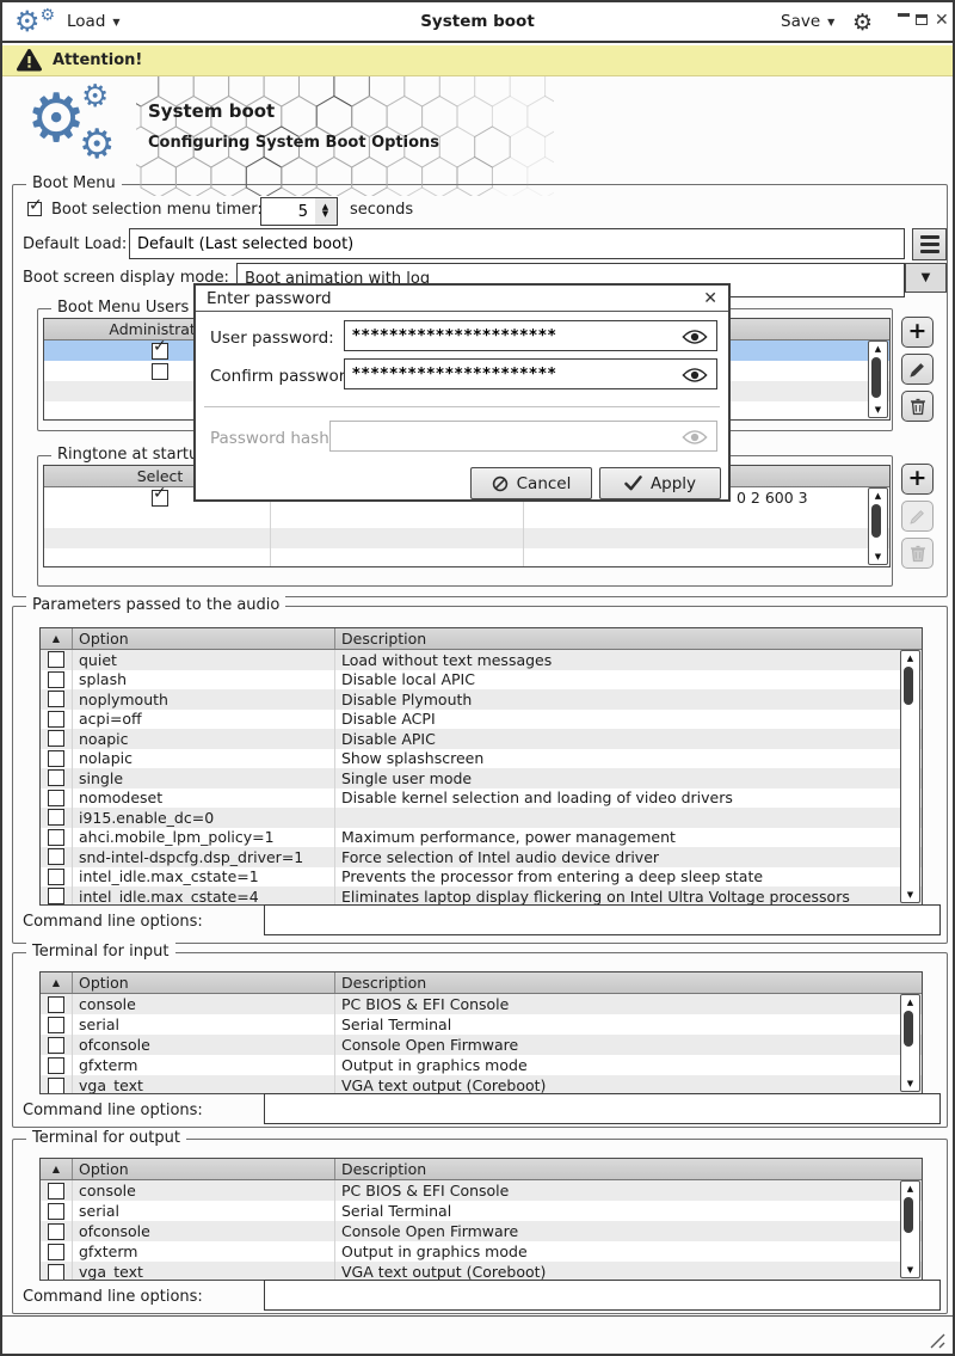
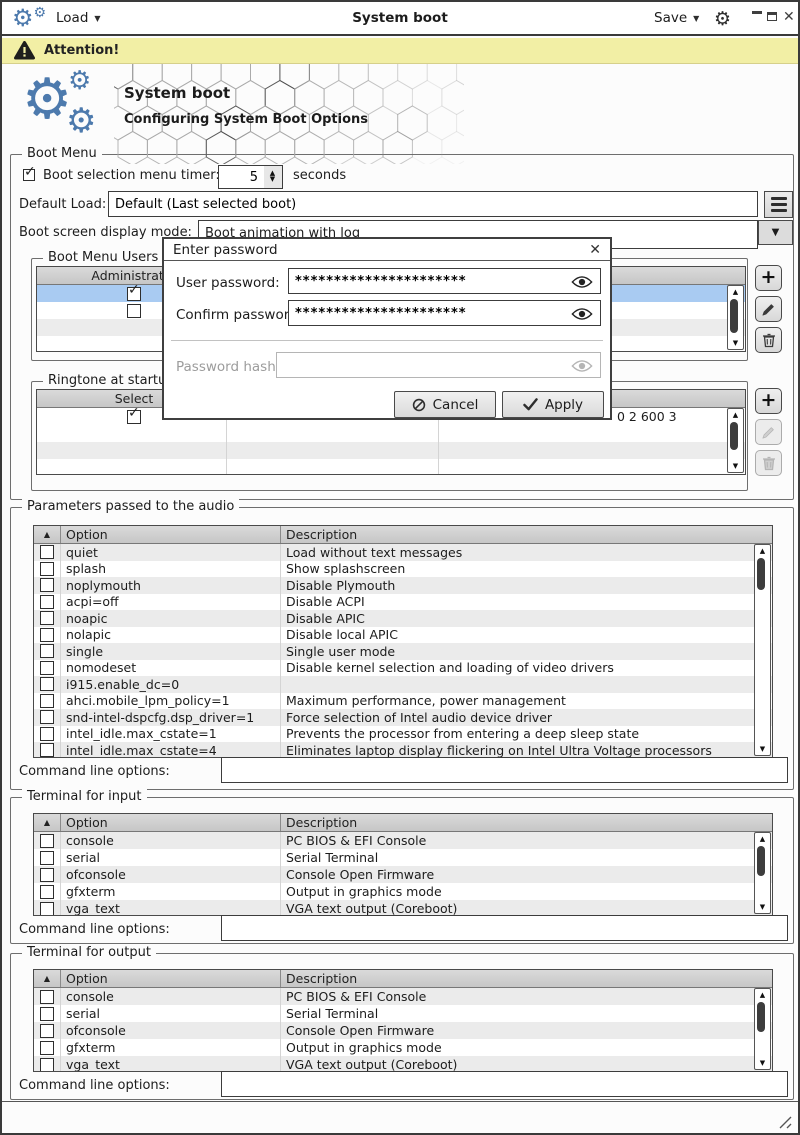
  ⚙⚙
  Load
  ▼
  System boot
  Save
  ▼
  ⚙
  ✕
  Attention!
  ⚙
  ⚙
  ⚙
  System boot
  Configuring System Boot Options
  Boot Menu
  ✓
  Boot selection menu timer
  5
  ▲
  ▼
  seconds
  Default Load:
  Default (Last selected boot)
  Boot screen display mode:
  Boot animation with log
  ▼
  Boot Menu Users
  Administra
  ✓
  ▲
  ▼
  +
  Ringtone at start
  Select
  ✓
  0 2 600 3
  ▲
  ▼
  +
  Parameters passed to the audio
  ▲
  Option
  Description
  quiet
  Load without text messages
  splash
- Disable local APIC
+ Show splashscreen
  noplymouth
  Disable Plymouth
  acpi=off
  Disable ACPI
  noapic
  Disable APIC
  nolapic
- Show splashscreen
+ Disable local APIC
  single
  Single user mode
  nomodeset
  Disable kernel selection and loading of video drivers
  i915.enable_dc=0
  ahci.mobile_lpm_policy=1
  Maximum performance, power management
  snd-intel-dspcfg.dsp_driver=1
  Force selection of Intel audio device driver
  intel_idle.max_cstate=1
  Prevents the processor from entering a deep sleep state
  intel_idle.max_cstate=4
  Eliminates laptop display flickering on Intel Ultra Voltage processors
  ▲
  ▼
  Command line options:
  Terminal for input
  ▲
  Option
  Description
  console
  PC BIOS & EFI Console
  serial
  Serial Terminal
  ofconsole
  Console Open Firmware
  gfxterm
  Output in graphics mode
  vga_text
  VGA text output (Coreboot)
  ▲
  ▼
  Command line options:
  Terminal for output
  ▲
  Option
  Description
  console
  PC BIOS & EFI Console
  serial
  Serial Terminal
  ofconsole
  Console Open Firmware
  gfxterm
  Output in graphics mode
  vga_text
  VGA text output (Coreboot)
  ▲
  ▼
  Command line options:
  Enter password
  ✕
  User password:
  **********************
  Confirm passwor
  **********************
  Password hash
  Cancel
  Apply
